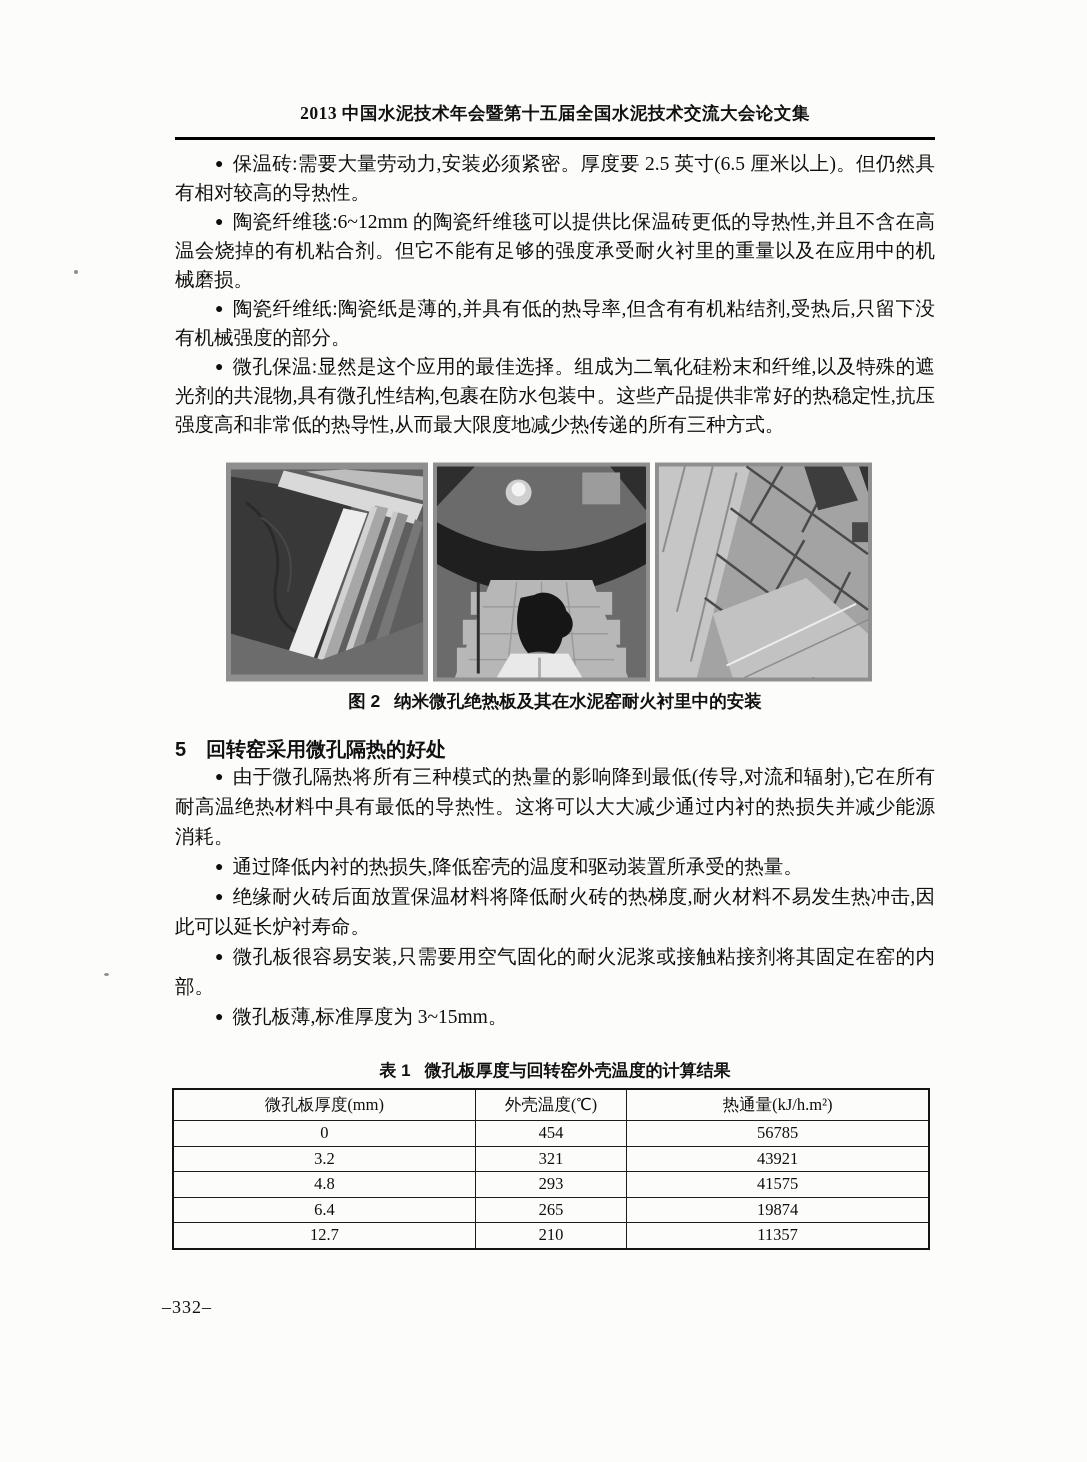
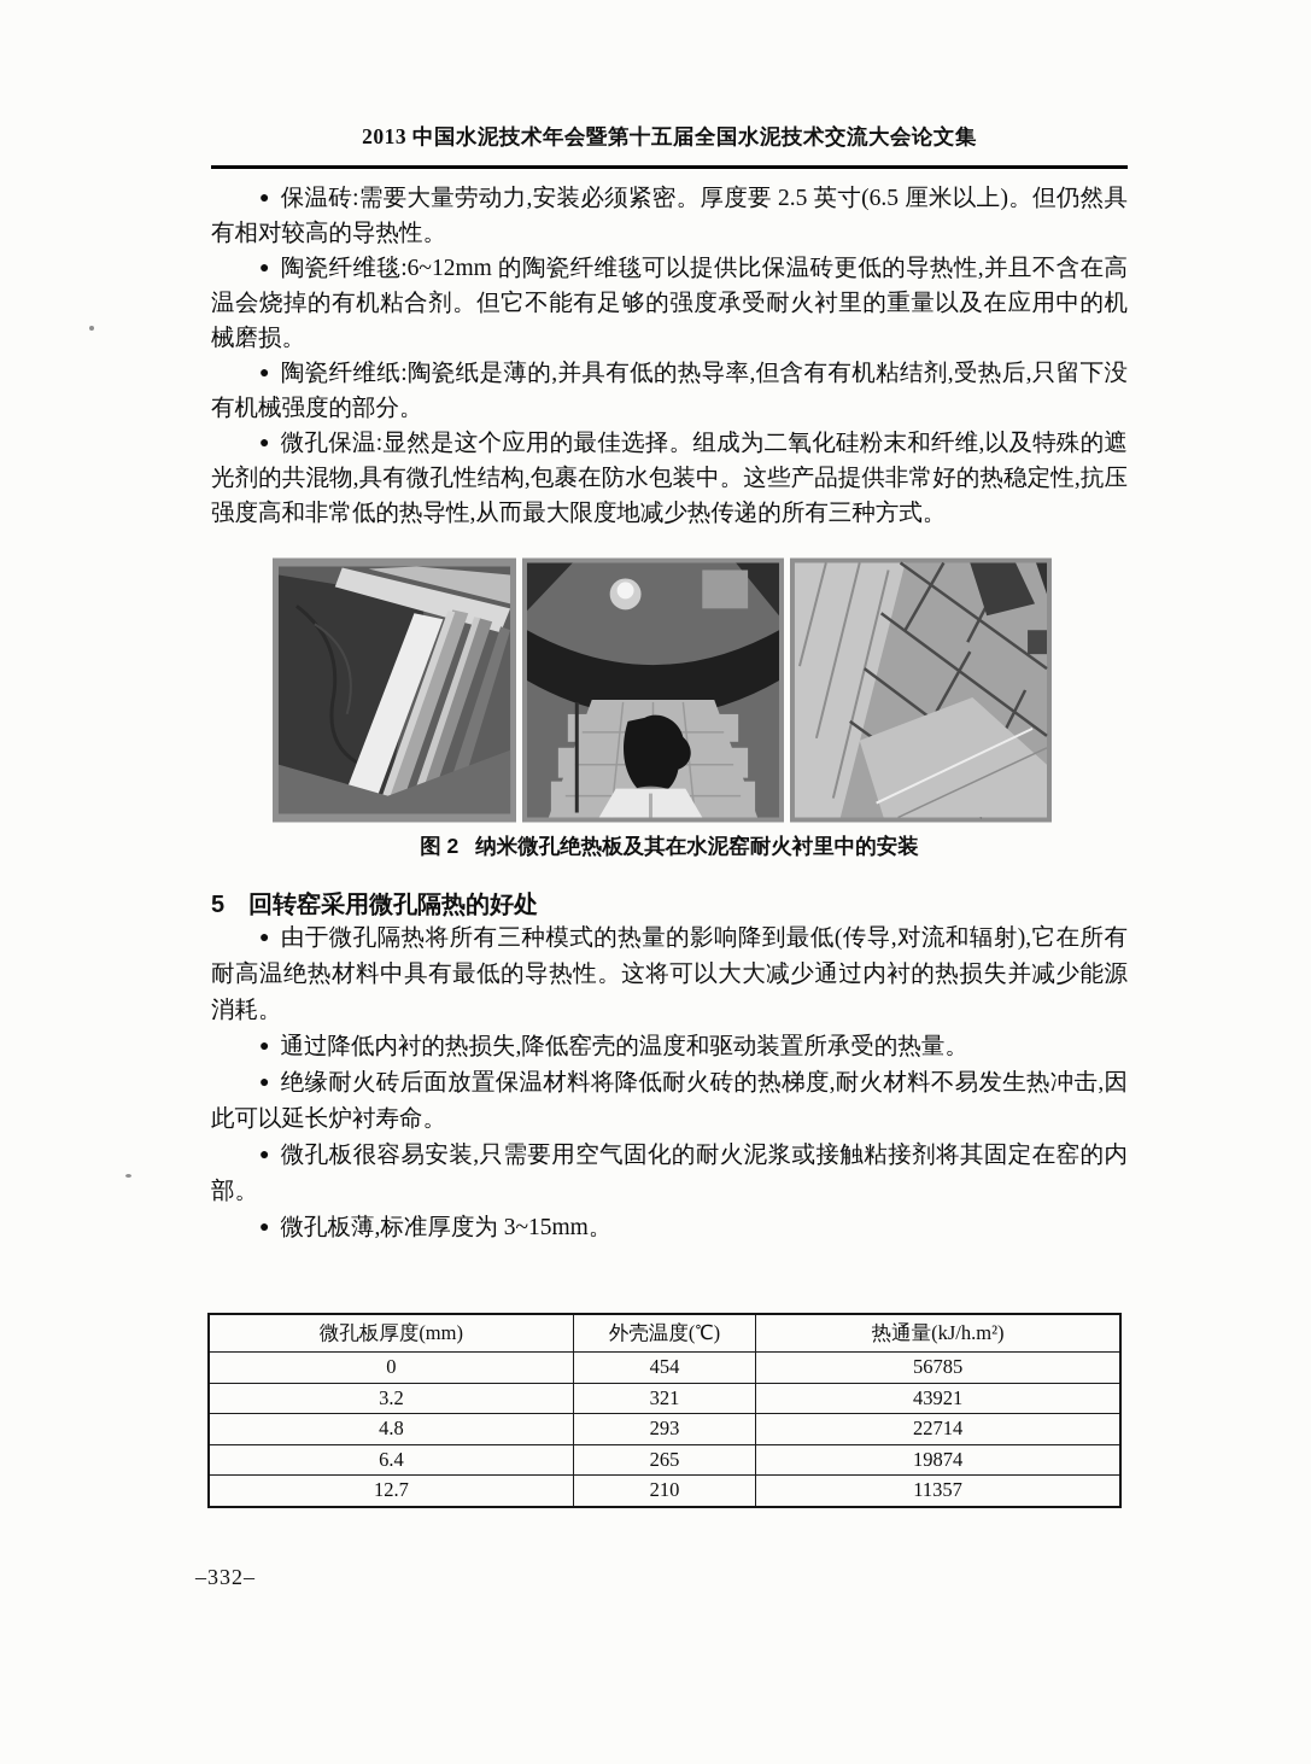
  2013 中国水泥技术年会暨第十五届全国水泥技术交流大会论文集
  ● 保温砖:需要大量劳动力,安装必须紧密。厚度要 2.5 英寸(6.5 厘米以上)。但仍然具有相对较高的导热性。
  ● 陶瓷纤维毯:6~12mm 的陶瓷纤维毯可以提供比保温砖更低的导热性,并且不含在高温会烧掉的有机粘合剂。但它不能有足够的强度承受耐火衬里的重量以及在应用中的机械磨损。
  ● 陶瓷纤维纸:陶瓷纸是薄的,并具有低的热导率,但含有有机粘结剂,受热后,只留下没有机械强度的部分。
  ● 微孔保温:显然是这个应用的最佳选择。组成为二氧化硅粉末和纤维,以及特殊的遮光剂的共混物,具有微孔性结构,包裹在防水包装中。这些产品提供非常好的热稳定性,抗压强度高和非常低的热导性,从而最大限度地减少热传递的所有三种方式。
  图 2 纳米微孔绝热板及其在水泥窑耐火衬里中的安装
  5 回转窑采用微孔隔热的好处
  ● 由于微孔隔热将所有三种模式的热量的影响降到最低(传导,对流和辐射),它在所有耐高温绝热材料中具有最低的导热性。这将可以大大减少通过内衬的热损失并减少能源消耗。
  ● 通过降低内衬的热损失,降低窑壳的温度和驱动装置所承受的热量。
  ● 绝缘耐火砖后面放置保温材料将降低耐火砖的热梯度,耐火材料不易发生热冲击,因此可以延长炉衬寿命。
  ● 微孔板很容易安装,只需要用空气固化的耐火泥浆或接触粘接剂将其固定在窑的内部。
  ● 微孔板薄,标准厚度为 3~15mm。
- 表 1 微孔板厚度与回转窑外壳温度的计算结果
  微孔板厚度(mm)	外壳温度(℃)	热通量(kJ/h.m²)
  0	454	56785
  3.2	321	43921
- 4.8	293	41575
+ 4.8	293	22714
  6.4	265	19874
  12.7	210	11357
  –332–
